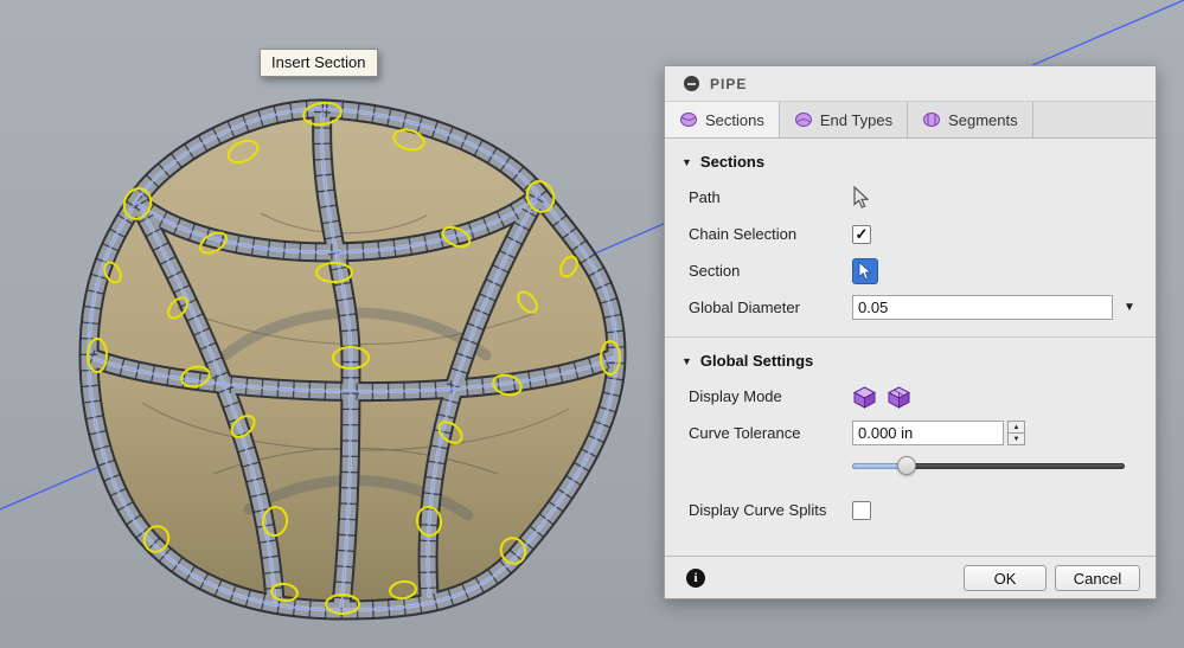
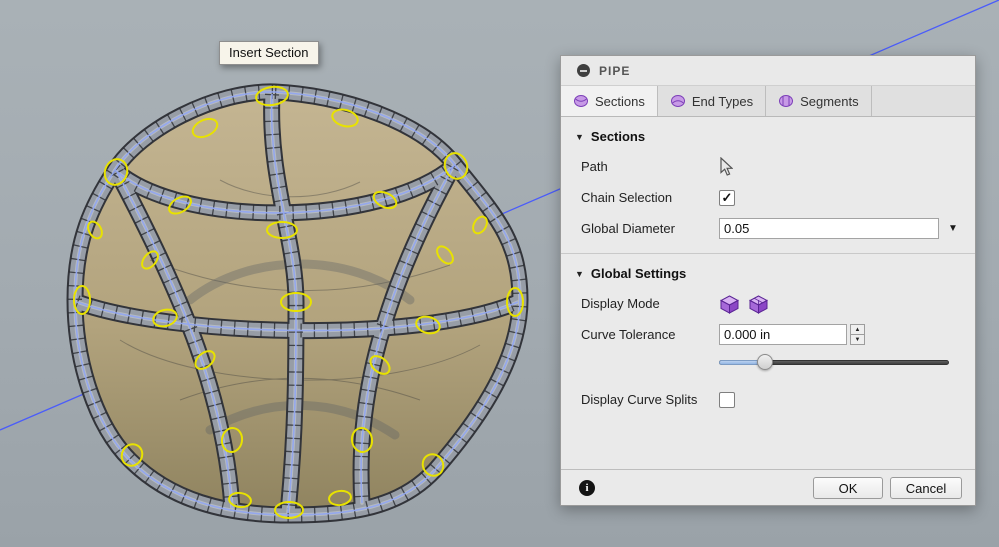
  Insert Section
  PIPE
  Sections
  End Types
  Segments
  ▼
  Sections
  Path
  Chain Selection
  ✓
- Section
  Global Diameter
  0.05
  ▼
  ▼
  Global Settings
  Display Mode
  Curve Tolerance
  0.000 in
  Display Curve Splits
  i
  OK
  Cancel
